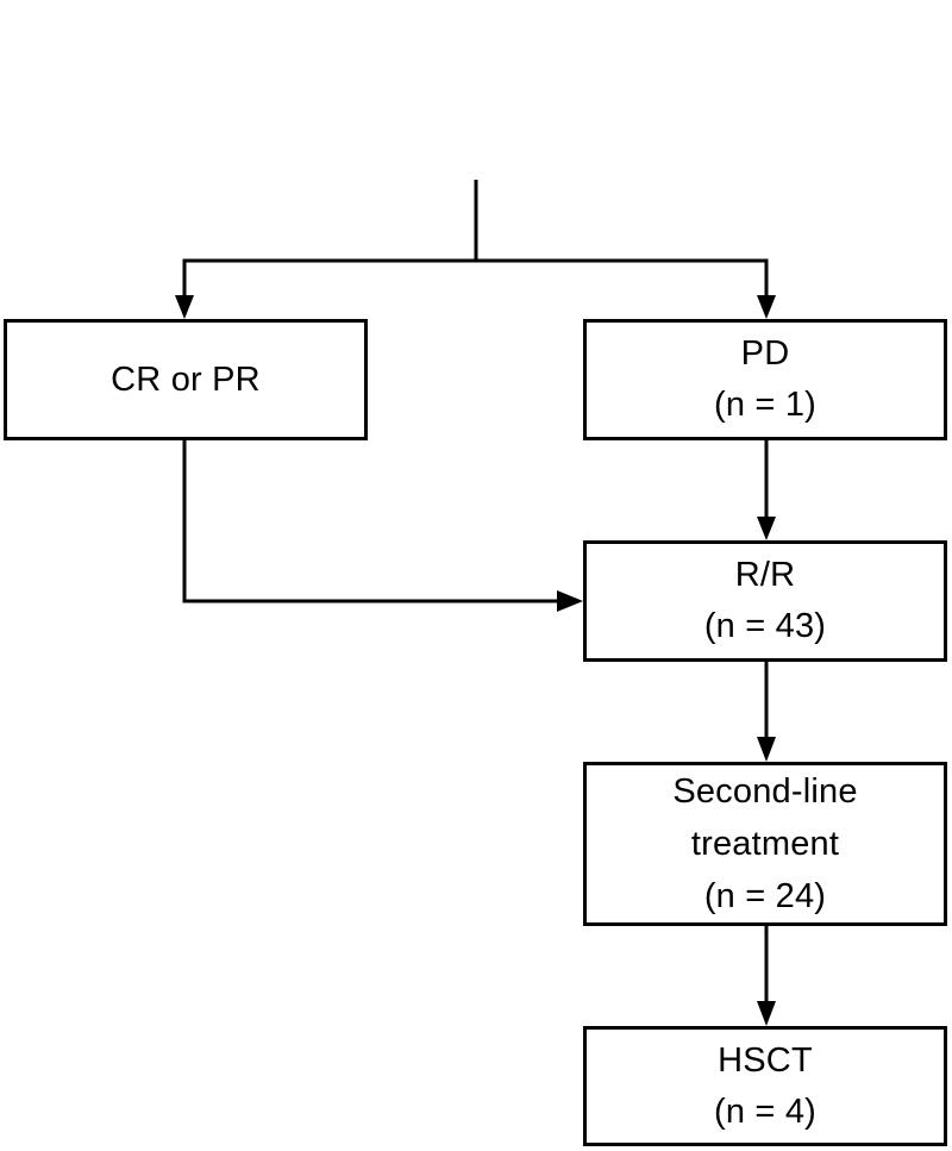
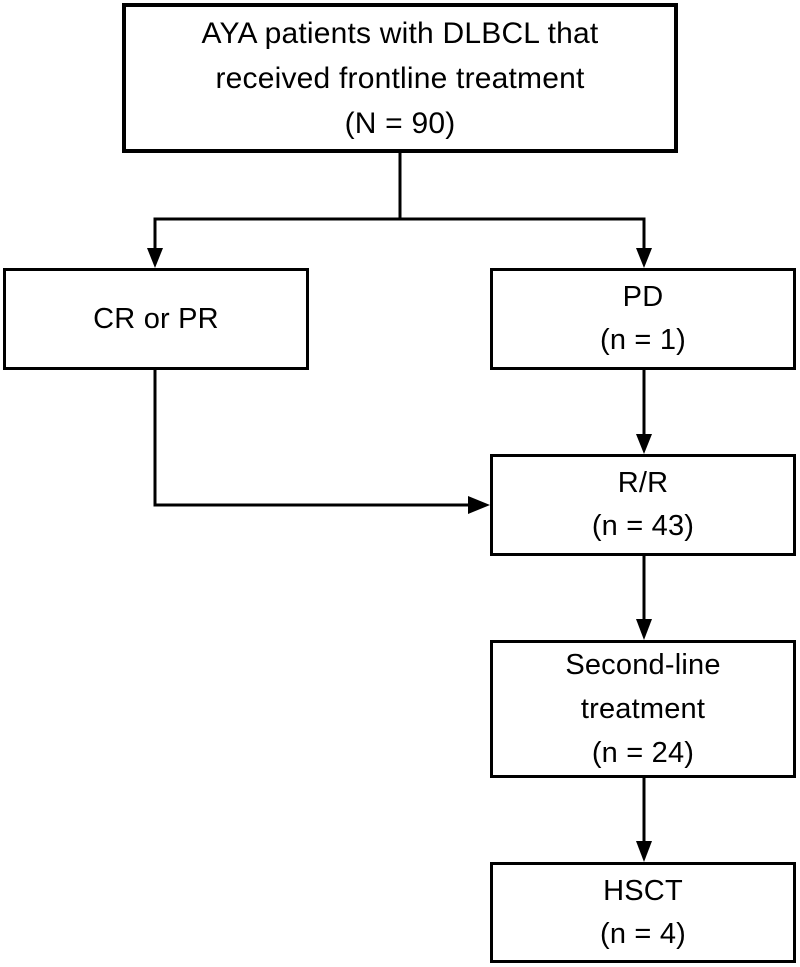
+ AYA patients with DLBCL that
+ received frontline treatment
+ (N = 90)
  CR or PR
  PD
  (n = 1)
  R/R
  (n = 43)
  Second-line
  treatment
  (n = 24)
  HSCT
  (n = 4)
